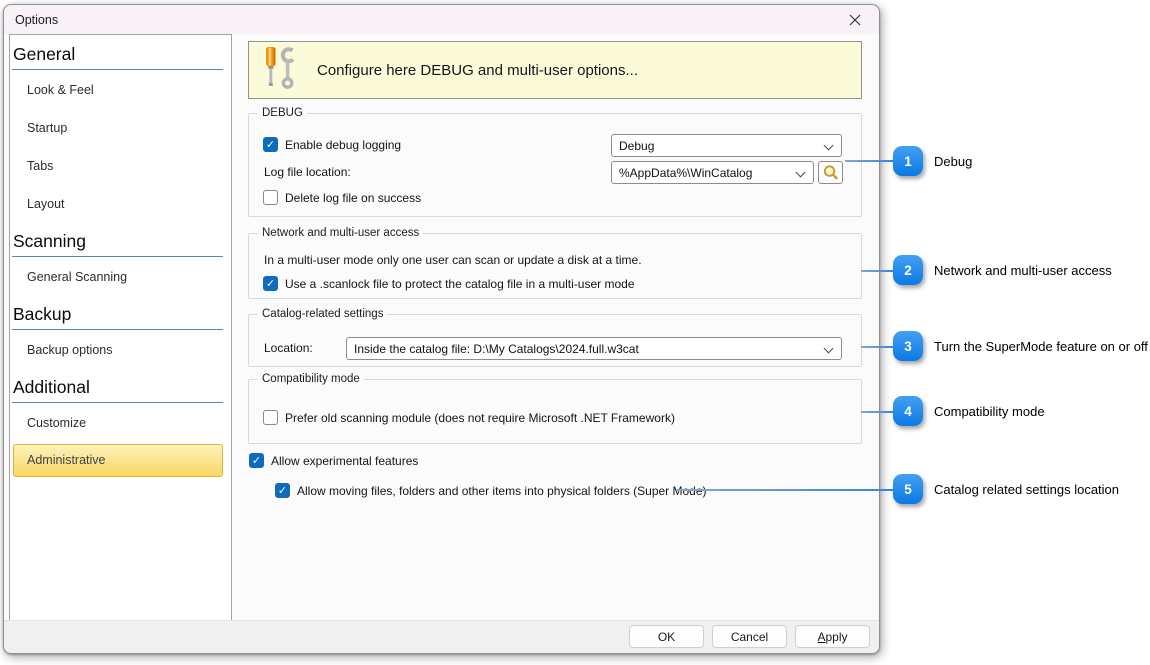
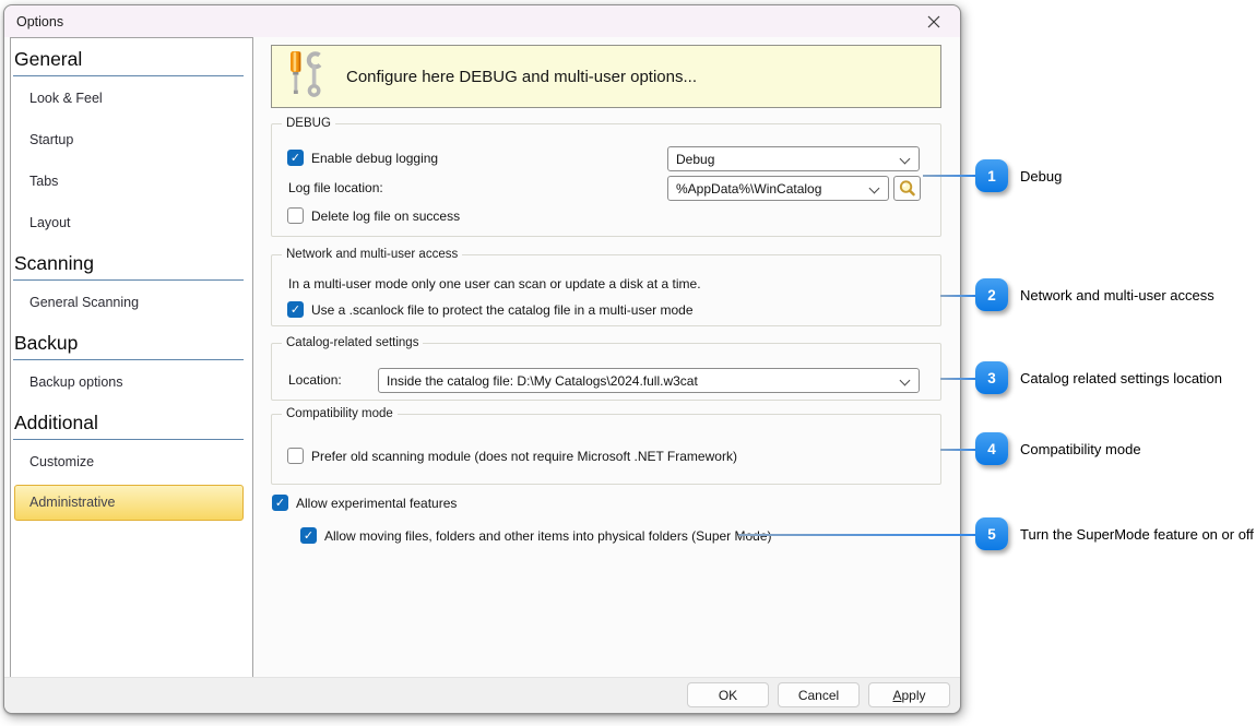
  Options
  General
  Look & Feel
  Startup
  Tabs
  Layout
  Scanning
  General Scanning
  Backup
  Backup options
  Additional
  Customize
  Administrative
  Configure here DEBUG and multi-user options...
  DEBUG
  Enable debug logging
  Debug
  Log file location:
  %AppData%\WinCatalog
  Delete log file on success
  Network and multi-user access
  In a multi-user mode only one user can scan or update a disk at a time.
  Use a .scanlock file to protect the catalog file in a multi-user mode
  Catalog-related settings
  Location:
  Inside the catalog file: D:\My Catalogs\2024.full.w3cat
  Compatibility mode
  Prefer old scanning module (does not require Microsoft .NET Framework)
  Allow experimental features
  Allow moving files, folders and other items into physical folders (Super
  OK
  Cancel
  Apply
  1
  Debug
  2
  Network and multi-user access
  3
- Turn the SuperMode feature on or off
+ Catalog related settings location
  4
  Compatibility mode
  5
- Catalog related settings location
+ Turn the SuperMode feature on or off
